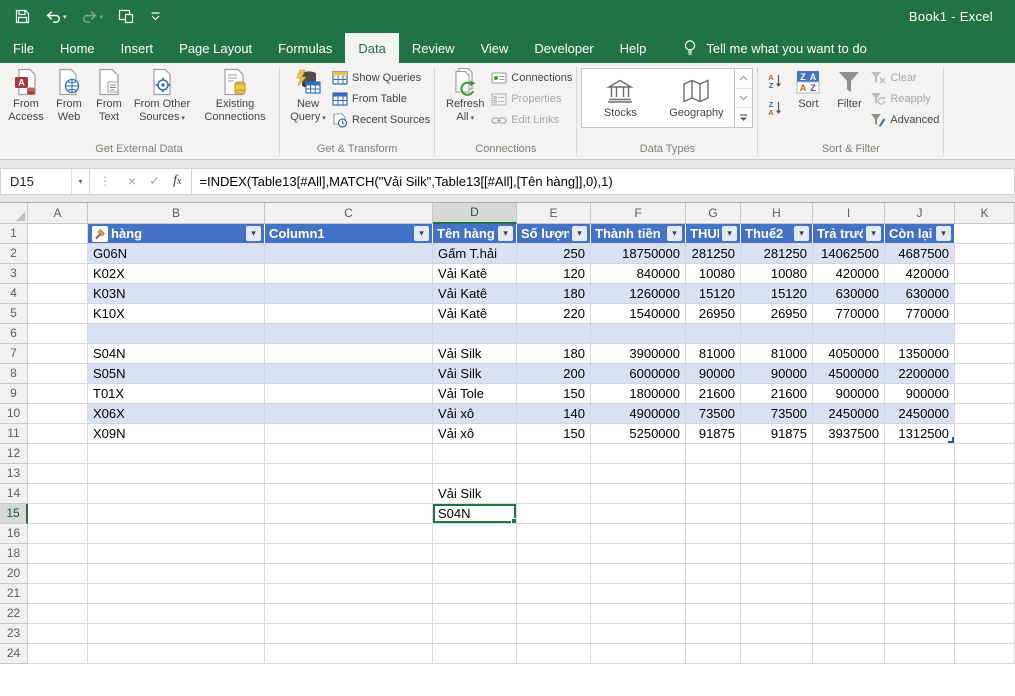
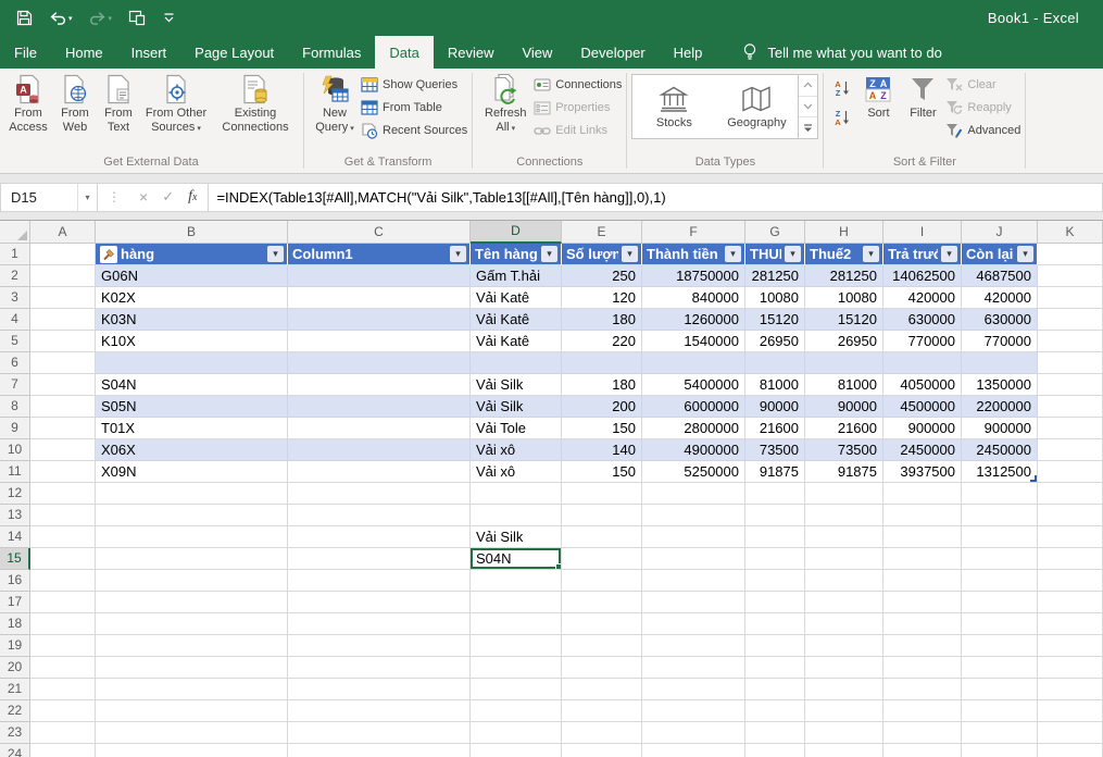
  Book1 - Excel
  File
  Home
  Insert
  Page Layout
  Formulas
  Data
  Review
  View
  Developer
  Help
  Tell me what you want to do
  A
  From Access
  From Web
  From Text
  From Other Sources
  Existing Connections
  Get External Data
  New Query
  Show Queries
  From Table
  Recent Sources
  Get & Transform
  Refresh All
  Connections
  Properties
  Edit Links
  Connections
  Stocks
  Geography
  Data Types
  A
  Z
  Z
  A
  Z
  A
  A
  Z
  Sort
  Filter
  Clear
  Reapply
  Advanced
  Sort & Filter
  D15
  ▾
  ⋮
  ×
  ✓
  fx
  =INDEX(Table13[#All],MATCH("Vải Silk",Table13[[#All],[Tên hàng]],0),1)
  A
  B
  C
  D
  E
  F
  G
  H
  I
  J
  K
  1
  hàng
  ▾
  Column1
  ▾
  Tên hàng
  ▾
  Số lượn
  ▾
  Thành tiền
  ▾
  THU
  ▾
  Thuế2
  ▾
  Trả trư
  ▾
  Còn lại
  ▾
  2
  G06N
  Gấm T.hải
  250
  18750000
  281250
  281250
  14062500
  4687500
  3
  K02X
  Vải Katê
  120
  840000
  10080
  10080
  420000
  420000
  4
  K03N
  Vải Katê
  180
  1260000
  15120
  15120
  630000
  630000
  5
  K10X
  Vải Katê
  220
  1540000
  26950
  26950
  770000
  770000
  6
  7
  S04N
  Vải Silk
  180
- 3900000
+ 5400000
  81000
  81000
  4050000
  1350000
  8
  S05N
  Vải Silk
  200
  6000000
  90000
  90000
  4500000
  2200000
  9
  T01X
  Vải Tole
  150
- 1800000
+ 2800000
  21600
  21600
  900000
  900000
  10
  X06X
  Vải xô
  140
  4900000
  73500
  73500
  2450000
  2450000
  11
  X09N
  Vải xô
  150
  5250000
  91875
  91875
  3937500
  1312500
  12
  13
  14
  Vải Silk
  15
  S04N
  16
+ 17
  18
+ 19
  20
  21
  22
  23
  24
